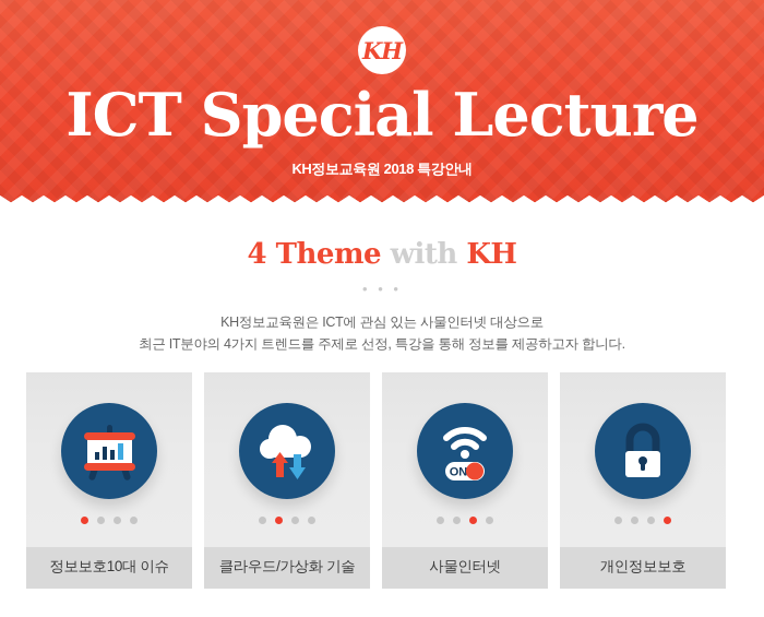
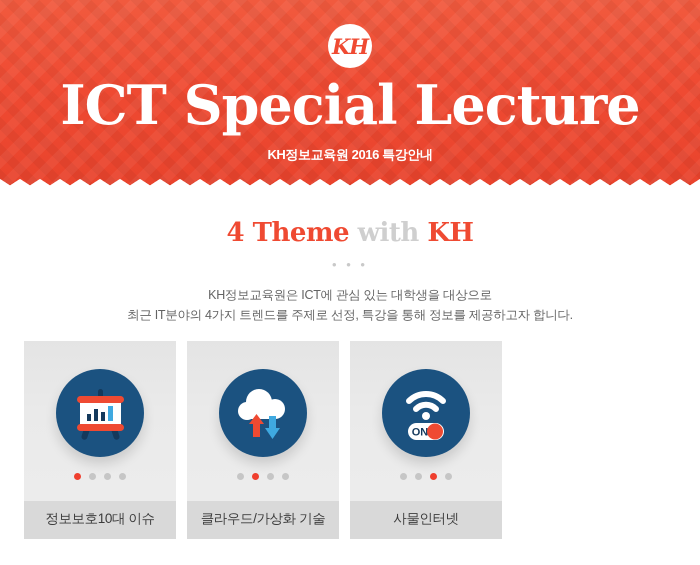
  KH
  ICT Special Lecture
- KH정보교육원 2018 특강안내
+ KH정보교육원 2016 특강안내
  4 Theme with KH
  • • •
- KH정보교육원은 ICT에 관심 있는 사물인터넷 대상으로
+ KH정보교육원은 ICT에 관심 있는 대학생을 대상으로
  최근 IT분야의 4가지 트렌드를 주제로 선정, 특강을 통해 정보를 제공하고자 합니다.
  정보보호10대 이슈
  클라우드/가상화 기술
  ON
  사물인터넷
- 개인정보보호
